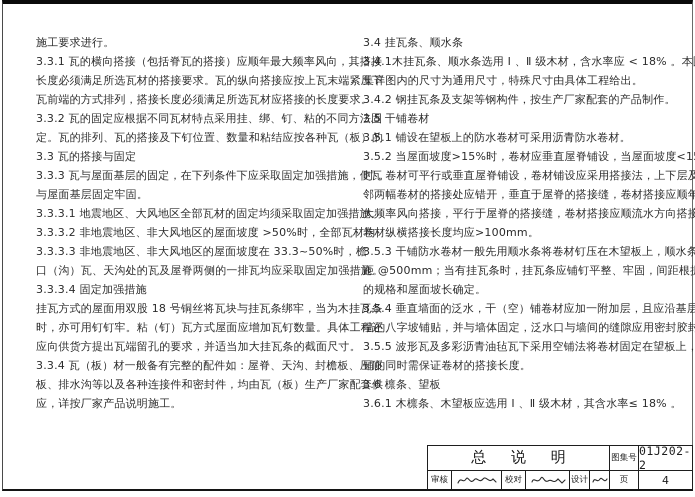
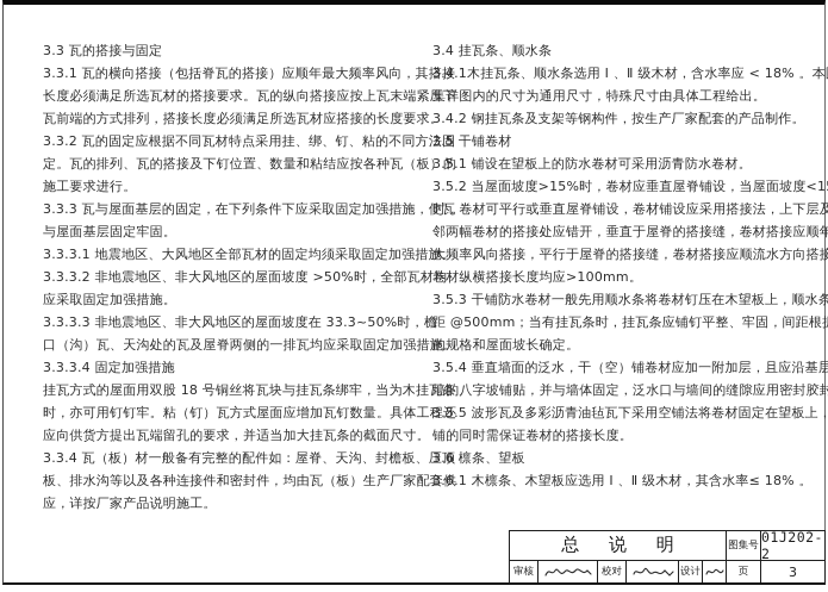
- 施工要求进行。
+ 3.3 瓦的搭接与固定
  3.3.1 瓦的横向搭接（包括脊瓦的搭接）应顺年最大频率风向，其
  长度必须满足所选瓦材的搭接要求。瓦的纵向搭接应按上瓦末端紧
  瓦前端的方式排列，搭接长度必须满足所选瓦材应搭接的长度要求
  3.3.2 瓦的固定应根据不同瓦材特点采用挂、绑、钉、粘的不同方
  定。瓦的排列、瓦的搭接及下钉位置、数量和粘结应按各种瓦（板
- 3.3 瓦的搭接与固定
+ 施工要求进行。
  3.3.3 瓦与屋面基层的固定，在下列条件下应采取固定加强措施，
  与屋面基层固定牢固。
  3.3.3.1 地震地区、大风地区全部瓦材的固定均须采取固定加强措
  3.3.3.2 非地震地区、非大风地区的屋面坡度 >50%时，全部瓦材
+ 应采取固定加强措施。
  3.3.3.3 非地震地区、非大风地区的屋面坡度在 33.3~50%时，檐
  口（沟）瓦、天沟处的瓦及屋脊两侧的一排瓦均应采取固定加强措
  3.3.3.4 固定加强措施
  挂瓦方式的屋面用双股 18 号铜丝将瓦块与挂瓦条绑牢，当为木挂
  时，亦可用钉钉牢。粘（钉）瓦方式屋面应增加瓦钉数量。具体工
  应向供货方提出瓦端留孔的要求，并适当加大挂瓦条的截面尺寸。
  3.3.4 瓦（板）材一般备有完整的配件如：屋脊、天沟、封檐板、
  板、排水沟等以及各种连接件和密封件，均由瓦（板）生产厂家配
  应，详按厂家产品说明施工。
  3.4 挂瓦条、顺水条
  3.4.1木挂瓦条、顺水条选用 Ⅰ 、Ⅱ 级木材，含水率应 < 18% 。本
  集详图内的尺寸为通用尺寸，特殊尺寸由具体工程给出。
  3.4.2 钢挂瓦条及支架等钢构件，按生产厂家配套的产品制作。
  3.5 干铺卷材
  3.5.1 铺设在望板上的防水卷材可采用沥青防水卷材。
  3.5.2 当屋面坡度>15%时，卷材应垂直屋脊铺设，当屋面坡度<1
  时，卷材可平行或垂直屋脊铺设，卷材铺设应采用搭接法，上下层及
  邻两幅卷材的搭接处应错开，垂直于屋脊的搭接缝，卷材搭接应顺年
  大频率风向搭接，平行于屋脊的搭接缝，卷材搭接应顺流水方向搭接
  卷材纵横搭接长度均应>100mm。
  3.5.3 干铺防水卷材一般先用顺水条将卷材钉压在木望板上，顺水条
  距 @500mm；当有挂瓦条时，挂瓦条应铺钉平整、牢固，间距根
  的规格和屋面坡长确定。
  3.5.4 垂直墙面的泛水，干（空）铺卷材应加一附加层，且应沿基层
  墙的八字坡铺贴，并与墙体固定，泛水口与墙间的缝隙应用密封胶封
  3.5.5 波形瓦及多彩沥青油毡瓦下采用空铺法将卷材固定在望板上，
  铺的同时需保证卷材的搭接长度。
  3.6 檩条、望板
  3.6.1 木檩条、木望板应选用 Ⅰ 、Ⅱ 级木材，其含水率≤ 18% 。
  总 说 明
  图集号
  01J202-2
  审核
  校对
  设计
  页
- 4
+ 3
